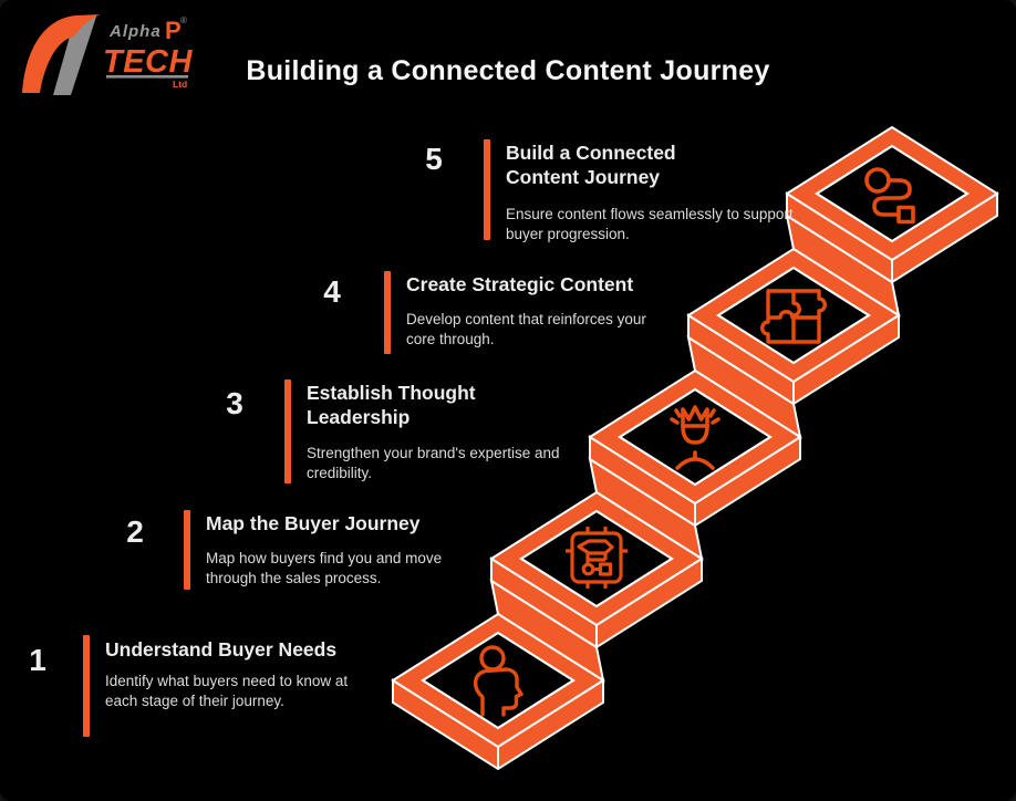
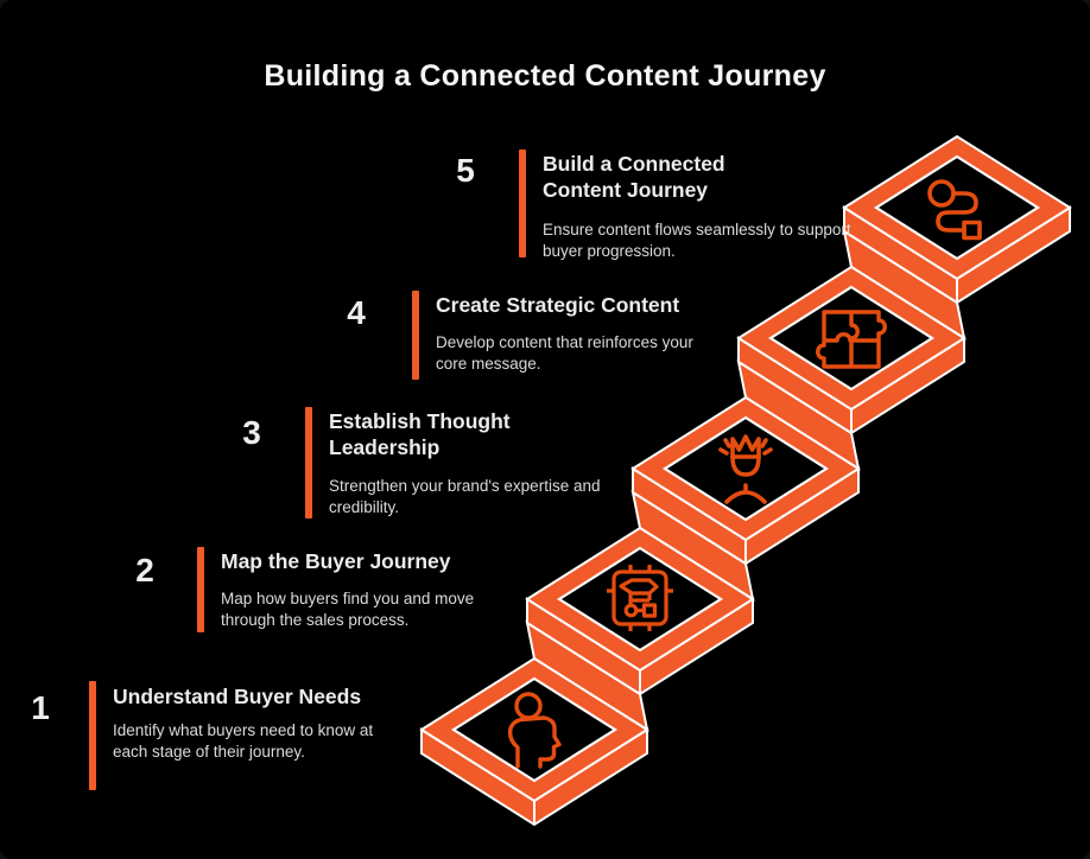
- Alpha
- P
- ®
- TECH
- Ltd
  Building a Connected Content Journey
  5
  Build a Connected Content Journey
  Ensure content flows seamlessly to support buyer progression.
  4
  Create Strategic Content
- Develop content that reinforces your core through.
+ Develop content that reinforces your core message.
  3
  Establish Thought Leadership
  Strengthen your brand's expertise and credibility.
  2
  Map the Buyer Journey
  Map how buyers find you and move through the sales process.
  1
  Understand Buyer Needs
  Identify what buyers need to know at each stage of their journey.
